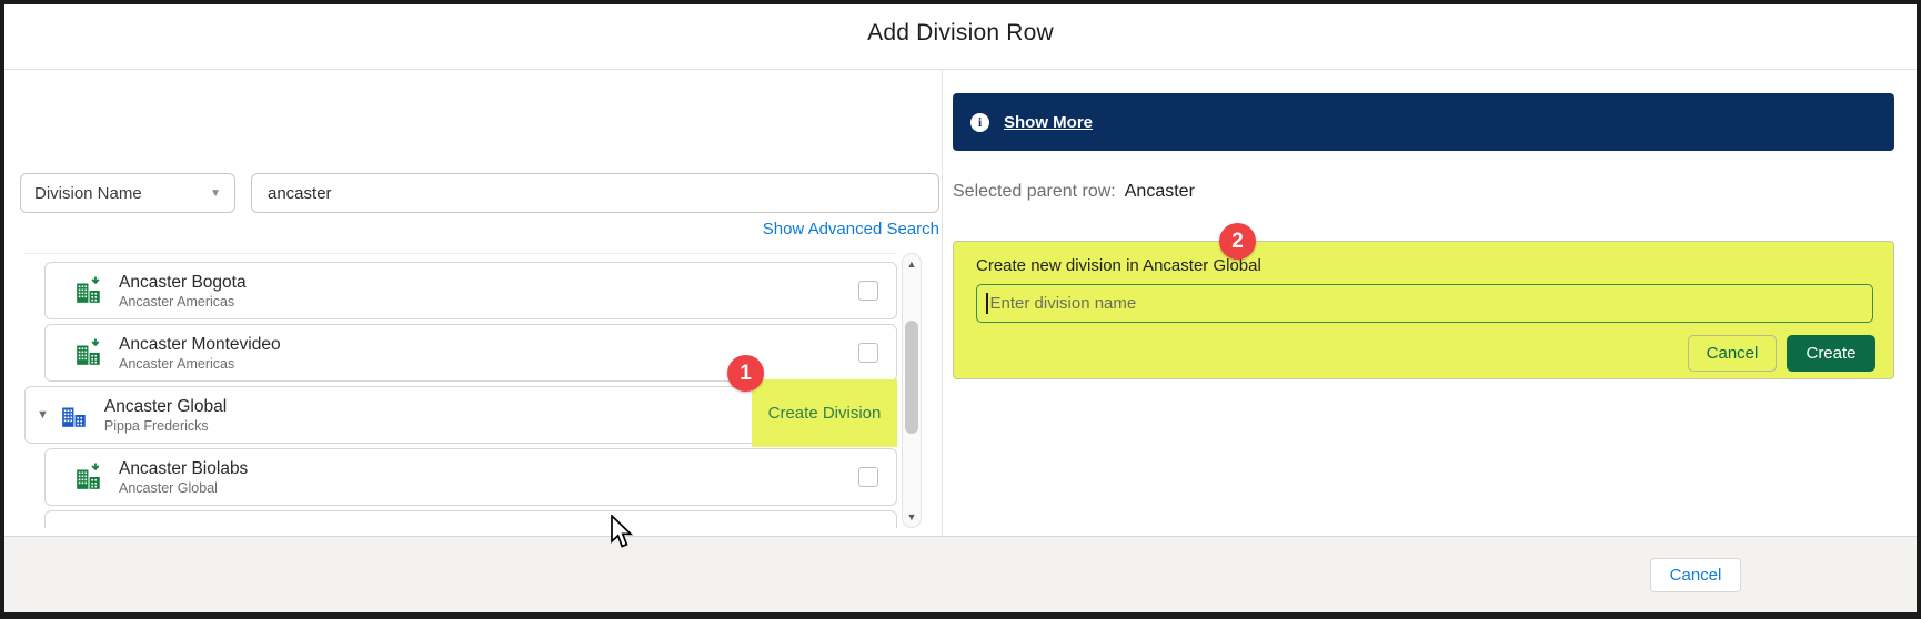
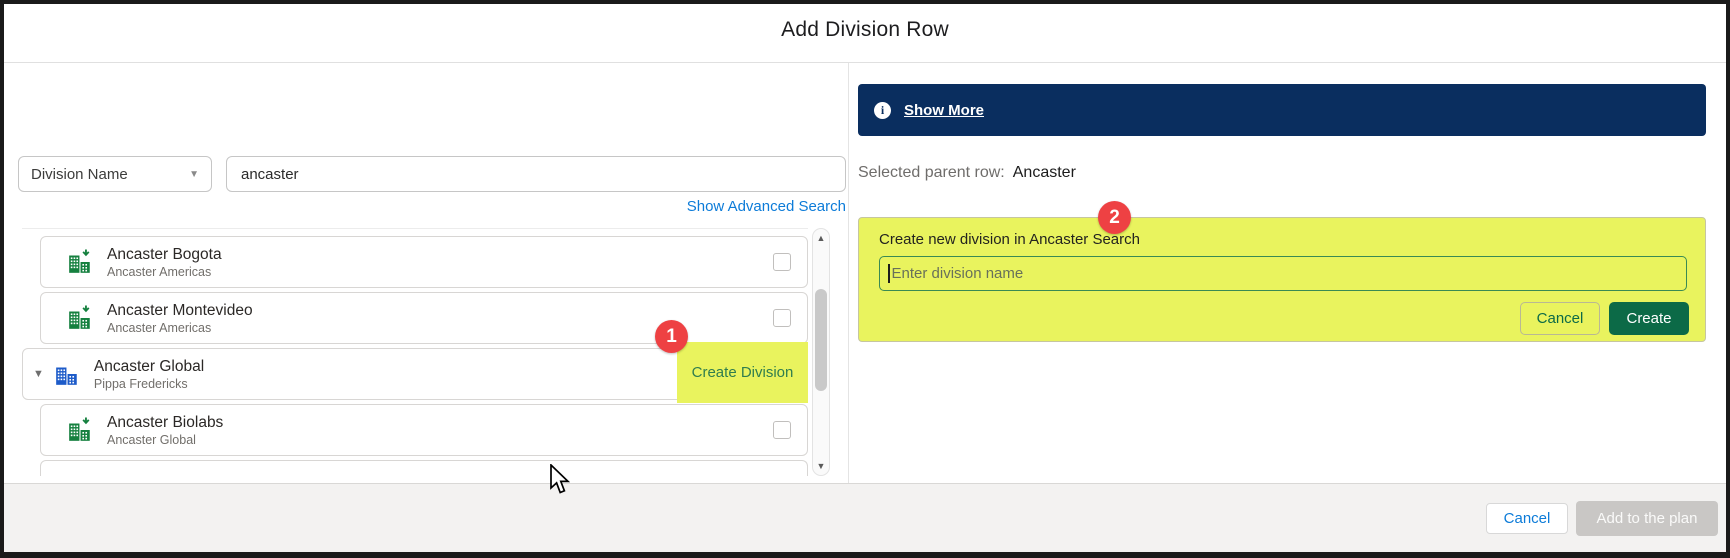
  Add Division Row
  Division Name
  ▼
  ancaster
  Show Advanced Search
  Ancaster Bogota
  Ancaster Americas
  Ancaster Montevideo
  Ancaster Americas
  ▼
  Ancaster Global
  Pippa Fredericks
  Ancaster Biolabs
  Ancaster Global
  Create Division
  ▲
  ▼
  1
  i
  Show More
  Selected parent row: Ancaster
- Create new division in Ancaster Global
+ Create new division in Ancaster Search
  Enter division name
  Cancel
  Create
  2
  Cancel
+ Add to the plan
